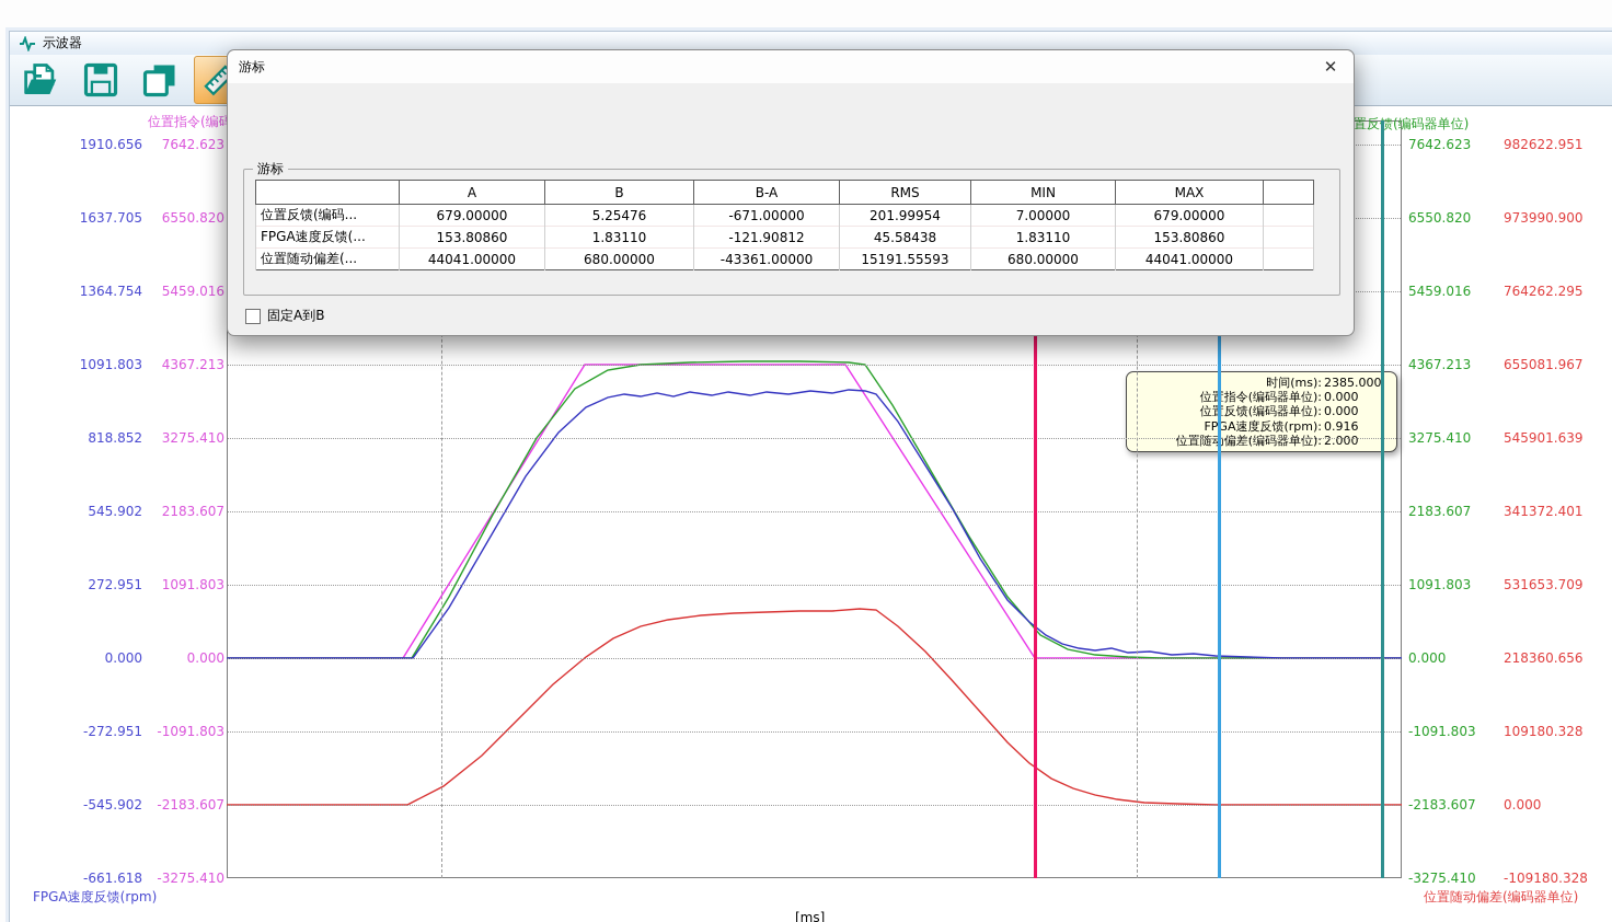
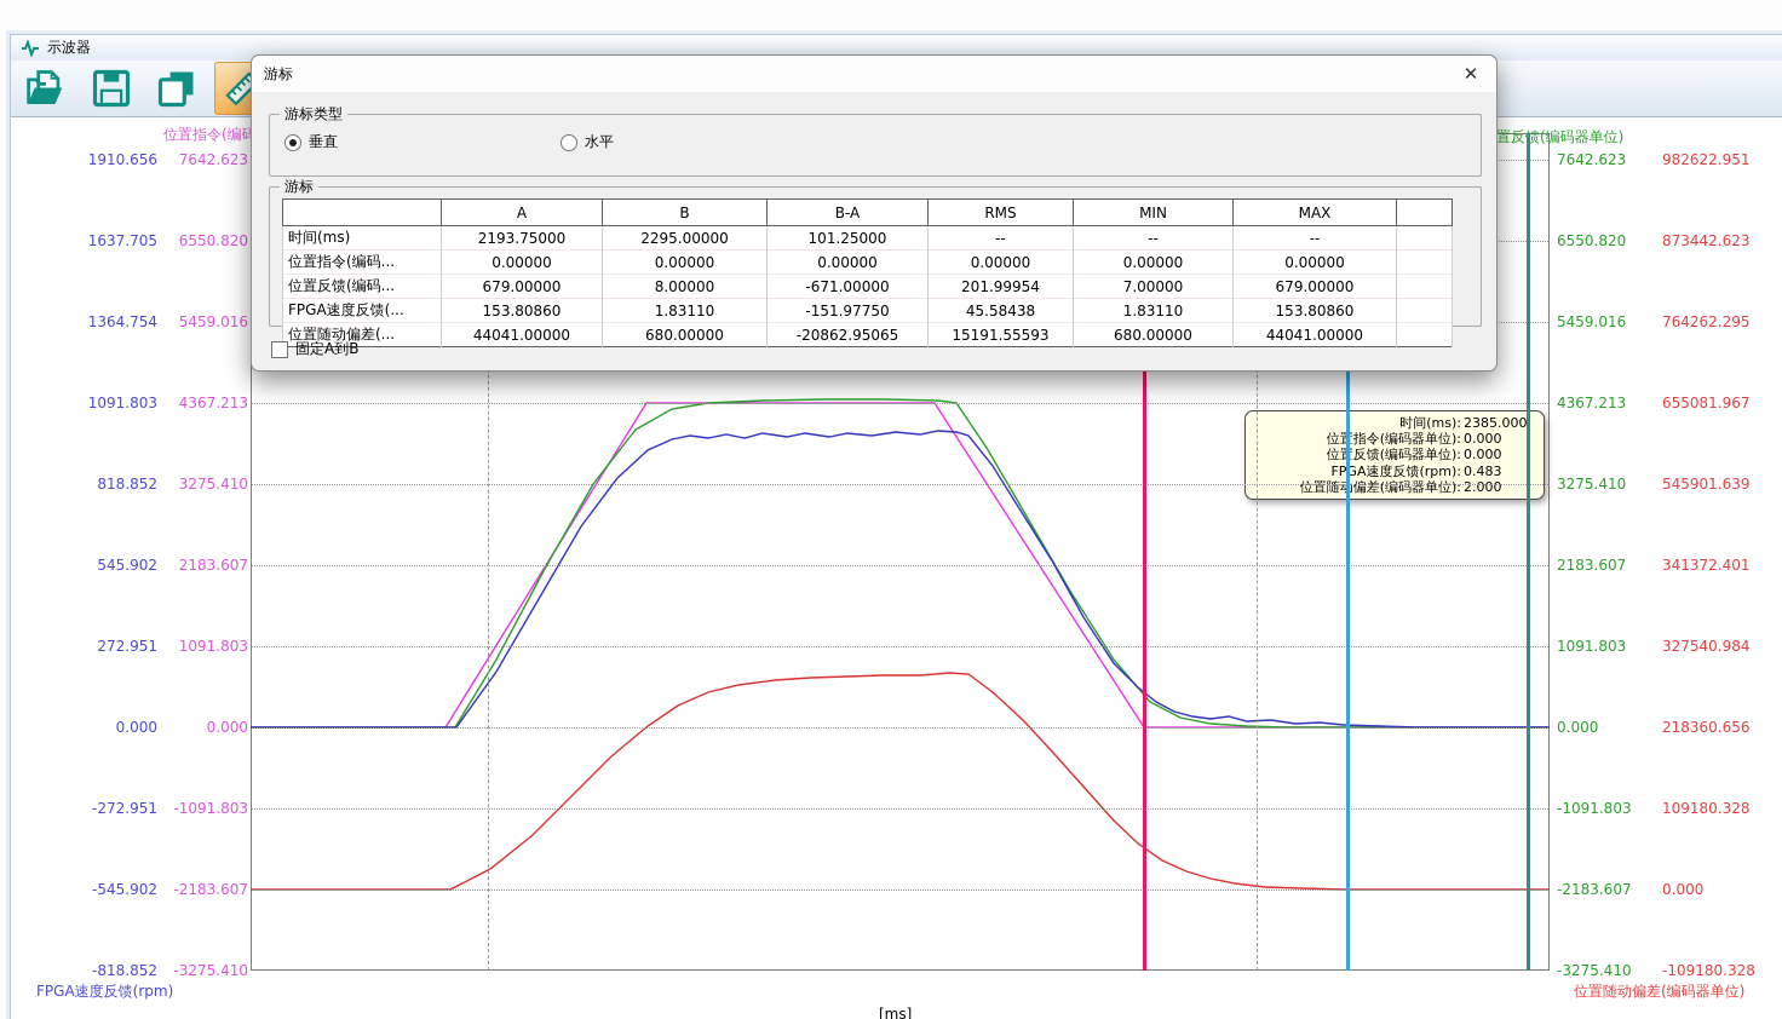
  示波器
  置反馈(编码器单位)
  FPGA速度反馈(rpm)
  位置随动偏差(编码器单位)
  [ms]
  时间(ms):
  2385.000
  位指令(编码器单位):
  0.000
  位反馈(编码器单位):
  0.000
  FPGA速度反馈(rpm):
- 0.916
+ 0.483
  位置随偏差(编码器单位):
  2.000
  1910.656
  7642.623
  7642.623
  982622.951
  1637.705
  6550.820
  6550.820
- 973990.900
+ 873442.623
  1364.754
  5459.016
  5459.016
  764262.295
  1091.803
  4367.213
  4367.213
  655081.967
  818.852
  3275.410
  3275.410
  545901.639
  545.902
  2183.607
  2183.607
  341372.401
  272.951
  1091.803
  1091.803
- 531653.709
+ 327540.984
  0.000
  0.000
  0.000
  218360.656
  -272.951
  -1091.803
  -1091.803
  109180.328
  -545.902
  -2183.607
  -2183.607
  0.000
- -661.618
+ -818.852
  -3275.410
  -3275.410
  -109180.328
  游标
  ✕
+ 游标类型
+ 垂直
+ 水平
  游标
  	A	B	B-A	RMS	MIN	MAX
+ 时间(ms)	2193.75000	2295.00000	101.25000	--	--	--
+ 位置指令(编码...	0.00000	0.00000	0.00000	0.00000	0.00000	0.00000
- 位置反馈(编码...	679.00000	5.25476	-671.00000	201.99954	7.00000	679.00000
+ 位置反馈(编码...	679.00000	8.00000	-671.00000	201.99954	7.00000	679.00000
- FPGA速度反馈(...	153.80860	1.83110	-121.90812	45.58438	1.83110	153.80860
+ FPGA速度反馈(...	153.80860	1.83110	-151.97750	45.58438	1.83110	153.80860
- 位置随动偏差(...	44041.00000	680.00000	-43361.00000	15191.55593	680.00000	44041.00000
+ 位置随动偏差(...	44041.00000	680.00000	-20862.95065	15191.55593	680.00000	44041.00000
  固定A到B
